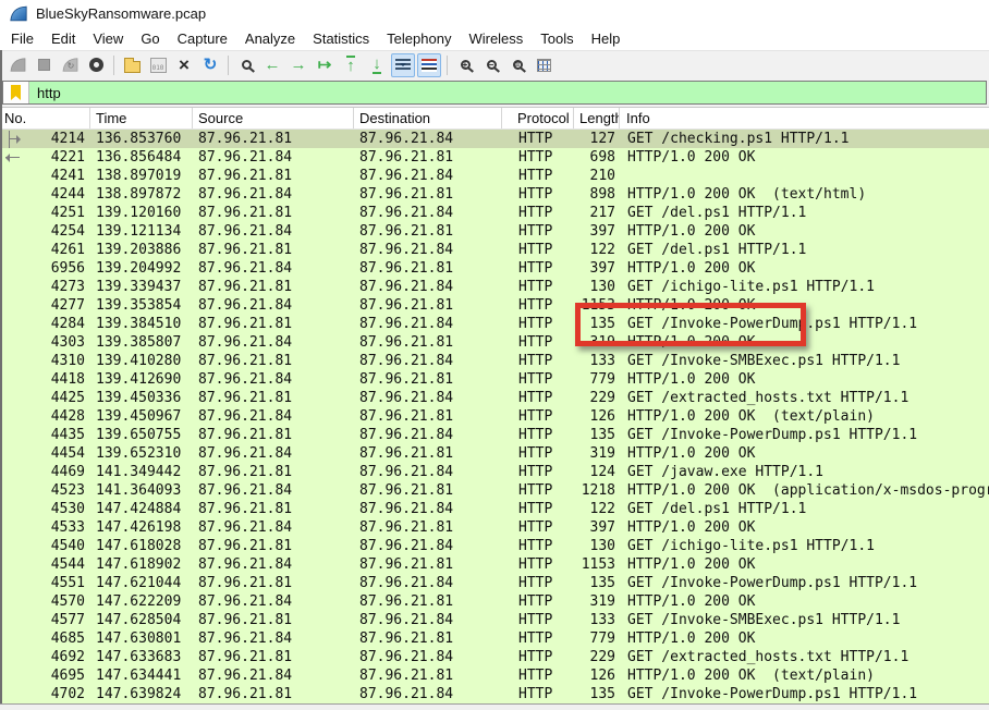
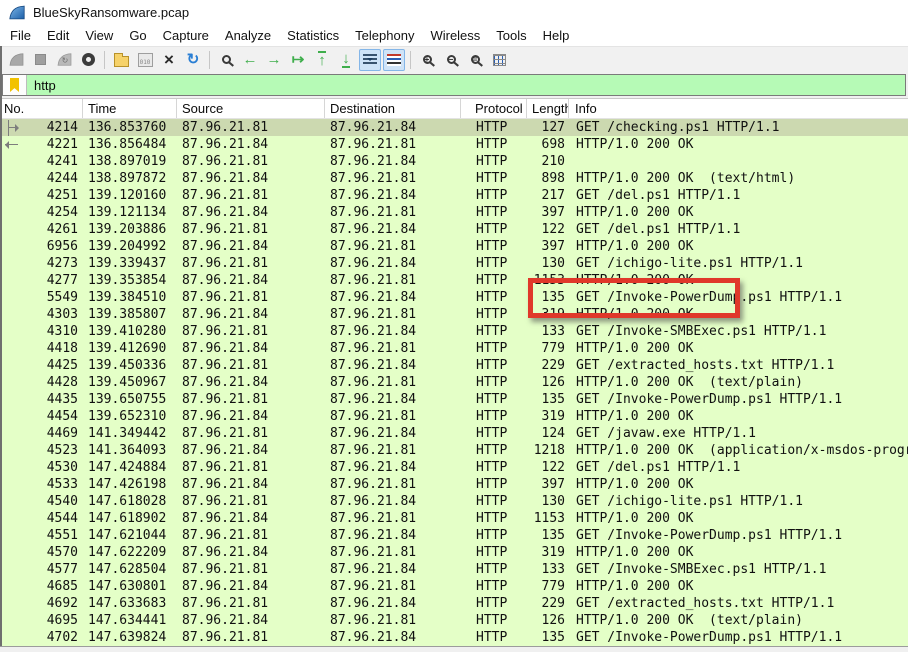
  BlueSkyRansomware.pcap
  File
  Edit
  View
  Go
  Capture
  Analyze
  Statistics
  Telephony
  Wireless
  Tools
  Help
  ↻
  ×
  ↻
  ←
  →
  ↦
  ↑
  ↓
  +
  −
  =
  http
  No.
  Time
  Source
  Destination
  Protocol
  Length
  Info
  4214
  136.853760
  87.96.21.81
  87.96.21.84
  HTTP
  127
  GET /checking.ps1 HTTP/1.1
  4221
  136.856484
  87.96.21.84
  87.96.21.81
  HTTP
  698
  HTTP/1.0 200 OK
  4241
  138.897019
  87.96.21.81
  87.96.21.84
  HTTP
  210
  4244
  138.897872
  87.96.21.84
  87.96.21.81
  HTTP
  898
  HTTP/1.0 200 OK (text/html)
  4251
  139.120160
  87.96.21.81
  87.96.21.84
  HTTP
  217
  GET /del.ps1 HTTP/1.1
  4254
  139.121134
  87.96.21.84
  87.96.21.81
  HTTP
  397
  HTTP/1.0 200 OK
  4261
  139.203886
  87.96.21.81
  87.96.21.84
  HTTP
  122
  GET /del.ps1 HTTP/1.1
  6956
  139.204992
  87.96.21.84
  87.96.21.81
  HTTP
  397
  HTTP/1.0 200 OK
  4273
  139.339437
  87.96.21.81
  87.96.21.84
  HTTP
  130
  GET /ichigo-lite.ps1 HTTP/1.1
  4277
  139.353854
  87.96.21.84
  87.96.21.81
  HTTP
  1153
  HTTP/1.0 200 OK
- 4284
+ 5549
  139.384510
  87.96.21.81
  87.96.21.84
  HTTP
  135
  GET /Invoke-PowerDump.ps1 HTTP/1.1
  4303
  139.385807
  87.96.21.84
  87.96.21.81
  HTTP
  319
  HTTP/1.0 200 OK
  4310
  139.410280
  87.96.21.81
  87.96.21.84
  HTTP
  133
  GET /Invoke-SMBExec.ps1 HTTP/1.1
  4418
  139.412690
  87.96.21.84
  87.96.21.81
  HTTP
  779
  HTTP/1.0 200 OK
  4425
  139.450336
  87.96.21.81
  87.96.21.84
  HTTP
  229
  GET /extracted_hosts.txt HTTP/1.1
  4428
  139.450967
  87.96.21.84
  87.96.21.81
  HTTP
  126
  HTTP/1.0 200 OK (text/plain)
  4435
  139.650755
  87.96.21.81
  87.96.21.84
  HTTP
  135
  GET /Invoke-PowerDump.ps1 HTTP/1.1
  4454
  139.652310
  87.96.21.84
  87.96.21.81
  HTTP
  319
  HTTP/1.0 200 OK
  4469
  141.349442
  87.96.21.81
  87.96.21.84
  HTTP
  124
  GET /javaw.exe HTTP/1.1
  4523
  141.364093
  87.96.21.84
  87.96.21.81
  HTTP
  1218
  HTTP/1.0 200 OK (application/x-msdos-prog
  4530
  147.424884
  87.96.21.81
  87.96.21.84
  HTTP
  122
  GET /del.ps1 HTTP/1.1
  4533
  147.426198
  87.96.21.84
  87.96.21.81
  HTTP
  397
  HTTP/1.0 200 OK
  4540
  147.618028
  87.96.21.81
  87.96.21.84
  HTTP
  130
  GET /ichigo-lite.ps1 HTTP/1.1
  4544
  147.618902
  87.96.21.84
  87.96.21.81
  HTTP
  1153
  HTTP/1.0 200 OK
  4551
  147.621044
  87.96.21.81
  87.96.21.84
  HTTP
  135
  GET /Invoke-PowerDump.ps1 HTTP/1.1
  4570
  147.622209
  87.96.21.84
  87.96.21.81
  HTTP
  319
  HTTP/1.0 200 OK
  4577
  147.628504
  87.96.21.81
  87.96.21.84
  HTTP
  133
  GET /Invoke-SMBExec.ps1 HTTP/1.1
  4685
  147.630801
  87.96.21.84
  87.96.21.81
  HTTP
  779
  HTTP/1.0 200 OK
  4692
  147.633683
  87.96.21.81
  87.96.21.84
  HTTP
  229
  GET /extracted_hosts.txt HTTP/1.1
  4695
  147.634441
  87.96.21.84
  87.96.21.81
  HTTP
  126
  HTTP/1.0 200 OK (text/plain)
  4702
  147.639824
  87.96.21.81
  87.96.21.84
  HTTP
  135
  GET /Invoke-PowerDump.ps1 HTTP/1.1
